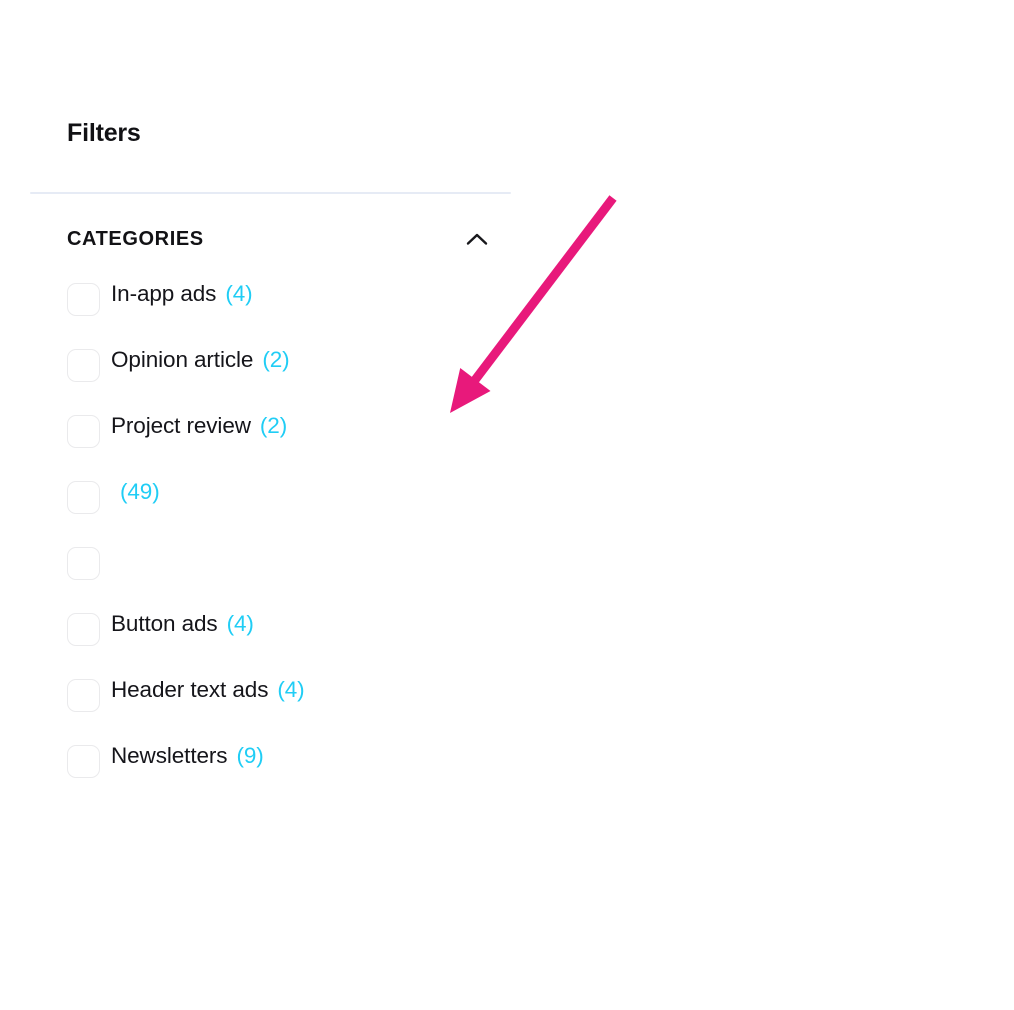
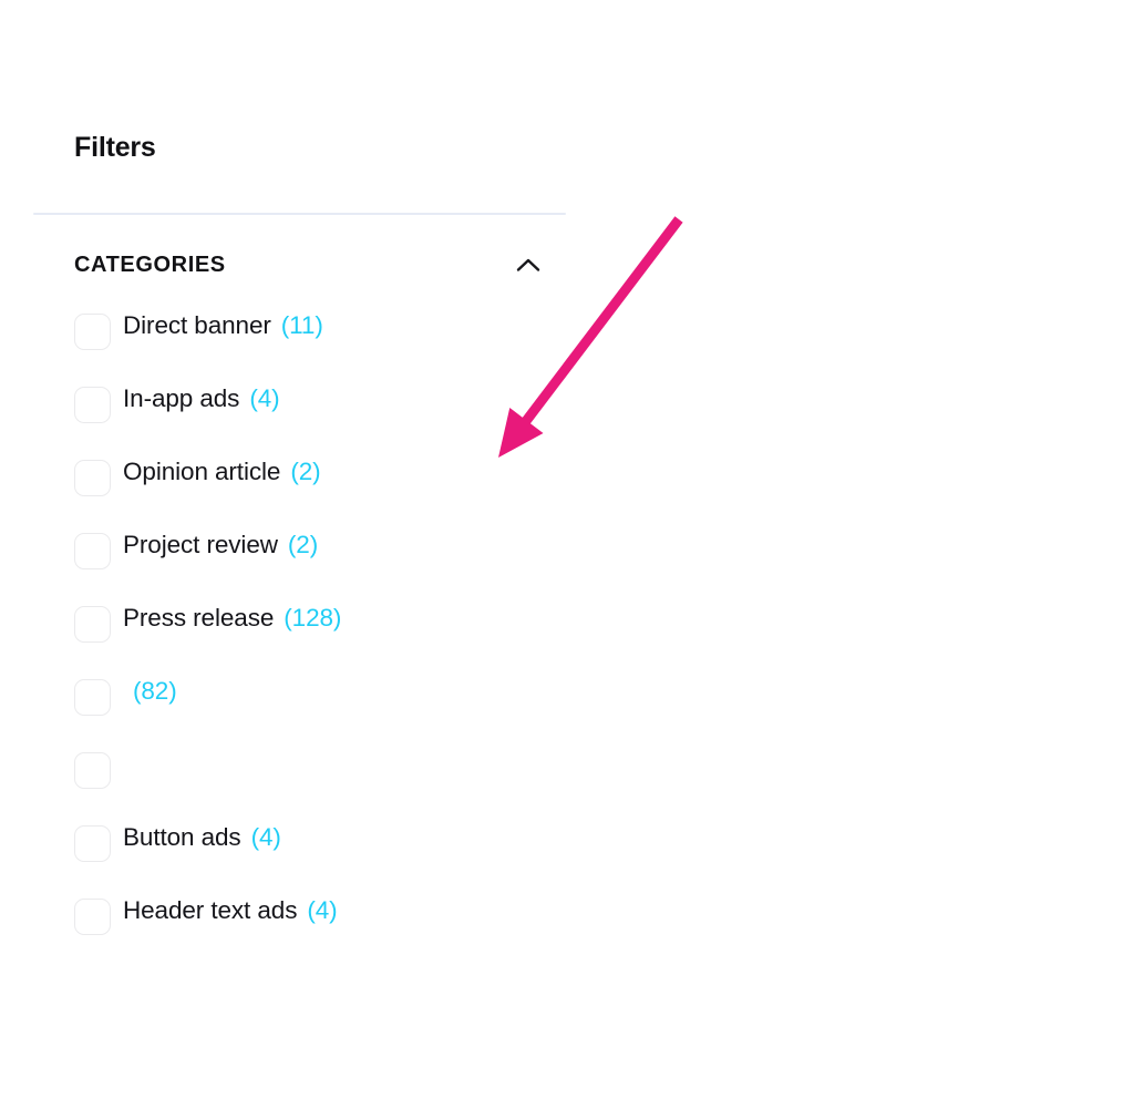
  Filters
  CATEGORIES
+ Direct banner
+ (11)
  In-app ads
  (4)
  Opinion article
  (2)
  Project review
  (2)
+ Press release
+ (128)
- (49)
+ (82)
  Button ads
  (4)
  Header text ads
  (4)
- Newsletters
- (9)
